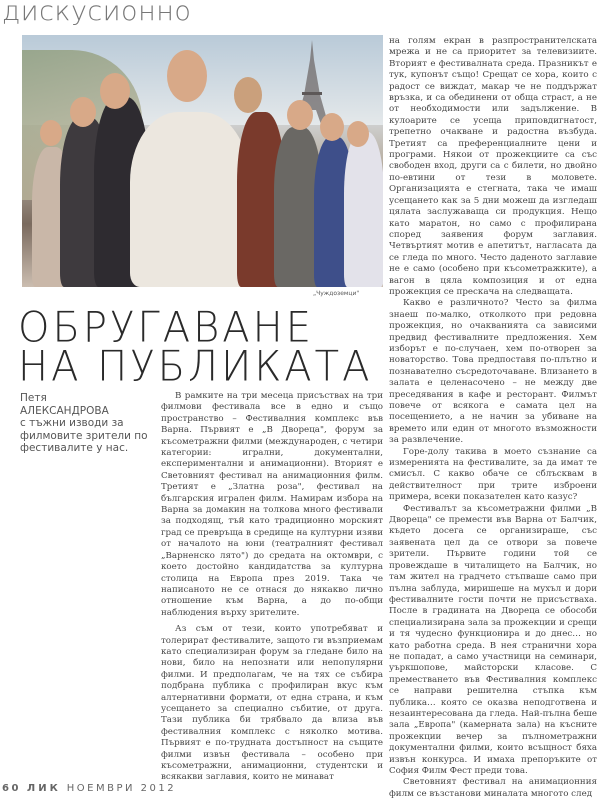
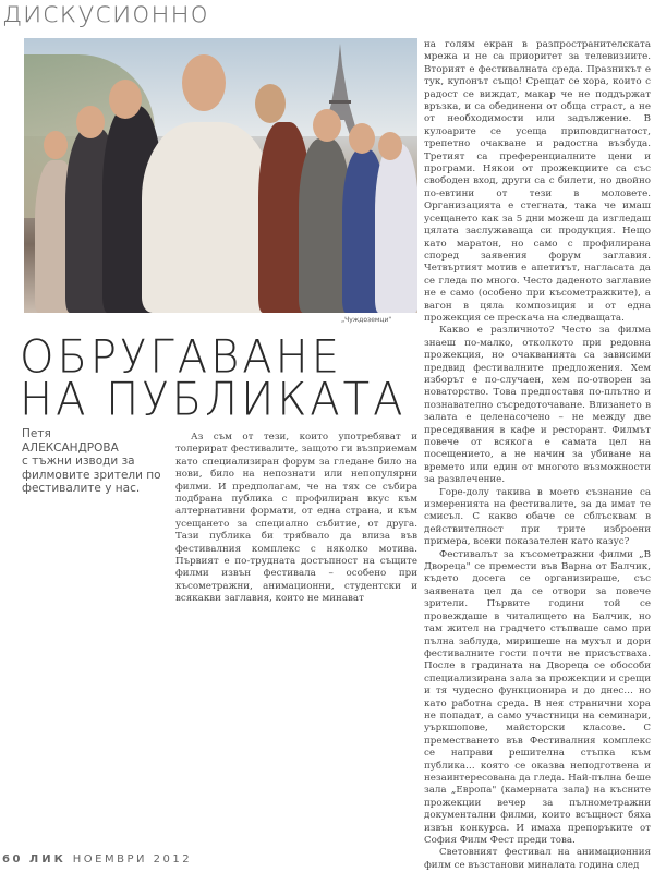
  дискусионно
  ОБРУГАВАНЕ
  НА ПУБЛИКАТА
  Петя
  АЛЕКСАНДРОВА
  с тъжни изводи за филмовите зрители по фестивалите у нас.
- В рамките на три месеца присъствах на три филмови фестивала все в едно и също пространство – Фестивалния комплекс във Варна. Първият е „В Двореца", форум за късометражни филми (международен, с четири категории: игрални, документални, експериментални и анимационни). Вторият е Световният фестивал на анимационния филм. Третият е „Златна роза", фестивал на българския игрален филм. Намирам избора на Варна за домакин на толкова много фестивали за подходящ, тъй като традиционно морският град се превръща в средище на културни изяви от началото на юни (театралният фестивал „Варненско лято") до средата на октомври, с което достойно кандидатства за културна столица на Европа през 2019. Така че написаното не се отнася до някакво лично отношение към Варна, а до по-общи наблюдения върху зрителите.
  Аз съм от тези, които употребяват и толерират фестивалите, защото ги възприемам като специализиран форум за гледане било на нови, било на непознати или непопулярни филми. И предполагам, че на тях се събира подбрана публика с профилиран вкус към алтернативни формати, от една страна, и към усещането за специално събитие, от друга. Тази публика би трябвало да влиза във фестивалния комплекс с няколко мотива. Първият е по-трудната достъпност на същите филми извън фестивала – особено при късометражни, анимационни, студентски и всякакви заглавия, които не минават
  на голям екран в разпространителската мрежа и не са приоритет за телевизиите. Вторият е фестивалната среда. Празникът е тук, купонът също! Срещат се хора, които с радост се виждат, макар че не поддържат връзка, и са обединени от обща страст, а не от необходимости или задължение. В кулоарите се усеща приповдигнатост, трепетно очакване и радостна възбуда. Третият са преференциалните цени и програми. Някои от прожекциите са със свободен вход, други са с билети, но двойно по-евтини от тези в моловете. Организацията е стегната, така че имаш усещането как за 5 дни можеш да изгледаш цялата заслужаваща си продукция. Нещо като маратон, но само с профилирана според заявения форум заглавия. Четвъртият мотив е апетитът, нагласата да се гледа по много. Често даденото заглавие не е само (особено при късометражките), а вагон в цяла композиция и от една прожекция се прескача на следващата.
  Какво е различното? Често за филма знаеш по-малко, отколкото при редовна прожекция, но очакванията са зависими предвид фестивалните предложения. Хем изборът е по-случаен, хем по-отворен за новаторство. Това предпоставя по-плътно и познавателно съсредоточаване. Влизането в залата е целенасочено – не между две преседявания в кафе и ресторант. Филмът повече от всякога е самата цел на посещението, а не начин за убиване на времето или един от многото възможности за развлечение.
  Горе-долу такива в моето съзнание са измеренията на фестивалите, за да имат те смисъл. С какво обаче се сблъсквам в действителност при трите изброени примера, всеки показателен като казус?
  Фестивалът за късометражни филми „В Двореца" се премести във Варна от Балчик, където досега се организираше, със заявената цел да се отвори за повече зрители. Първите години той се провеждаше в читалището на Балчик, но там жител на градчето стъпваше само при пълна заблуда, миришеше на мухъл и дори фестивалните гости почти не присъстваха. После в градината на Двореца се обособи специализирана зала за прожекции и срещи и тя чудесно функционира и до днес… но като работна среда. В нея странични хора не попадат, а само участници на семинари, уъркшопове, майсторски класове. С преместването във Фестивалния комплекс се направи решителна стъпка към публика… която се оказва неподготвена и незаинтересована да гледа. Най-пълна беше зала „Европа" (камерната зала) на късните прожекции вечер за пълнометражни документални филми, които всъщност бяха извън конкурса. И имаха препоръките от София Филм Фест преди това.
- Световният фестивал на анимационния филм се възстанови миналата многото след
+ Световният фестивал на анимационния филм се възстанови миналата година след
  60 ЛИК НОЕМВРИ 2012
